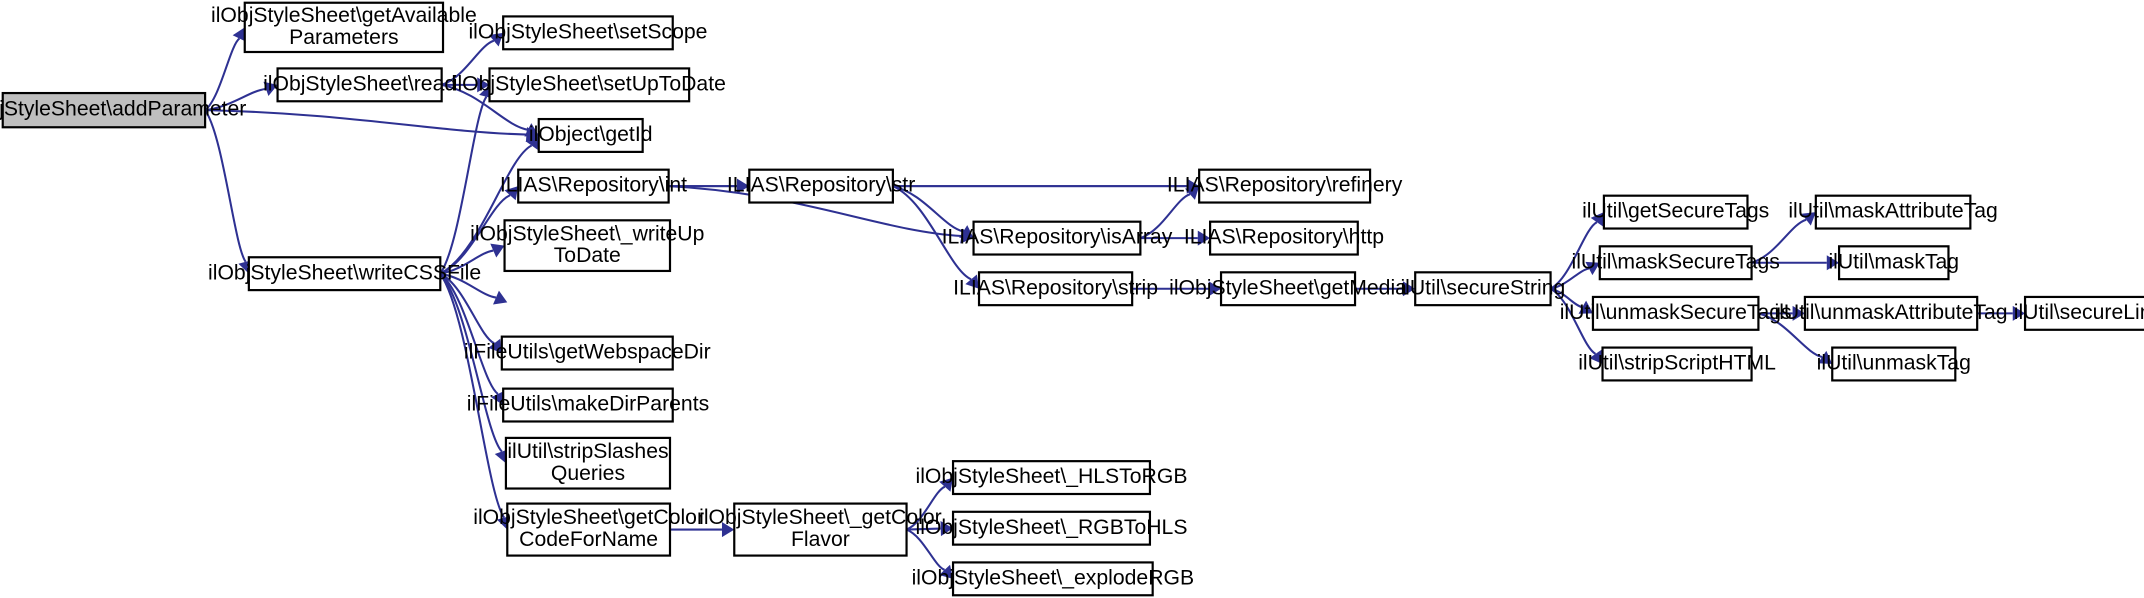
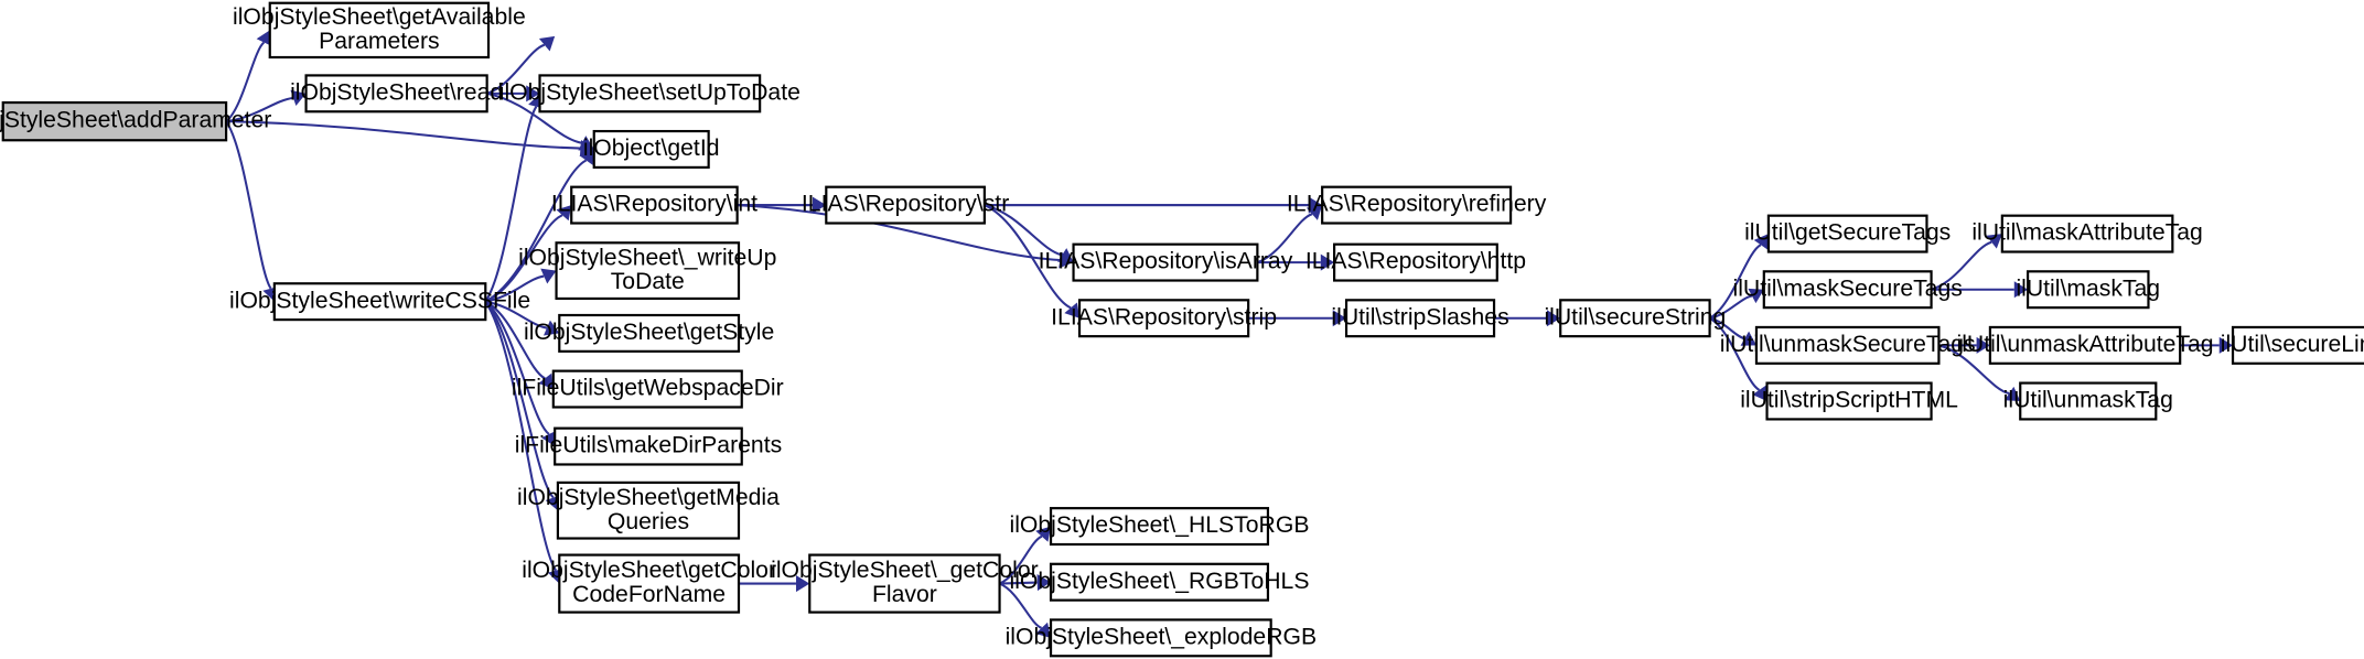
  jStyleSheet\addParameter
  ilObjStyleSheet\getAvailable
  Parameters
  ilObjStyleSheet\read
  ilObjStyleSheet\writeCSSFile
- ilObjStyleSheet\setScope
  ilObjStyleSheet\setUpToDate
  ilObject\getId
  ILIAS\Repository\int
  ilObjStyleSheet\_writeUp
  ToDate
+ ilObjStyleSheet\getStyle
  ilFileUtils\getWebspaceDir
  ilFileUtils\makeDirParents
- ilUtil\stripSlashes
+ ilObjStyleSheet\getMedia
  Queries
  ilObjStyleSheet\getColor
  CodeForName
  ilObjStyleSheet\_getColor
  Flavor
  ilObjStyleSheet\_HLSToRGB
  ilObjStyleSheet\_RGBToHLS
  ilObjStyleSheet\_explodeRGB
  ILIAS\Repository\str
  ILIAS\Repository\refinery
  ILIAS\Repository\isArray
  ILIAS\Repository\http
  ILIAS\Repository\strip
- ilObjStyleSheet\getMedia
+ ilUtil\stripSlashes
  ilUtil\secureString
  ilUtil\getSecureTags
  ilUtil\maskSecureTags
  ilUtil\unmaskSecureTags
  ilUtil\stripScriptHTML
  ilUtil\maskAttributeTag
  ilUtil\maskTag
  ilUtil\unmaskAttributeTag
  ilUtil\unmaskTag
  ilUtil\secureLi
